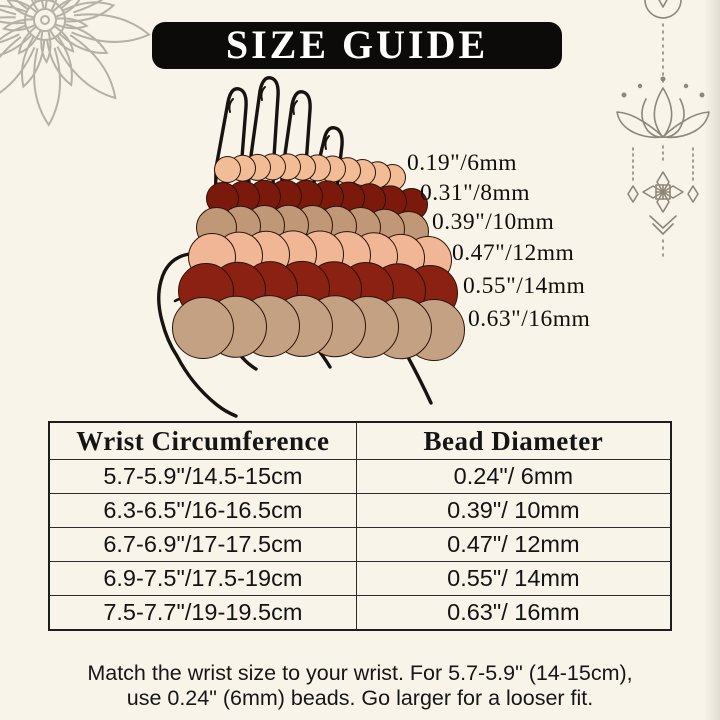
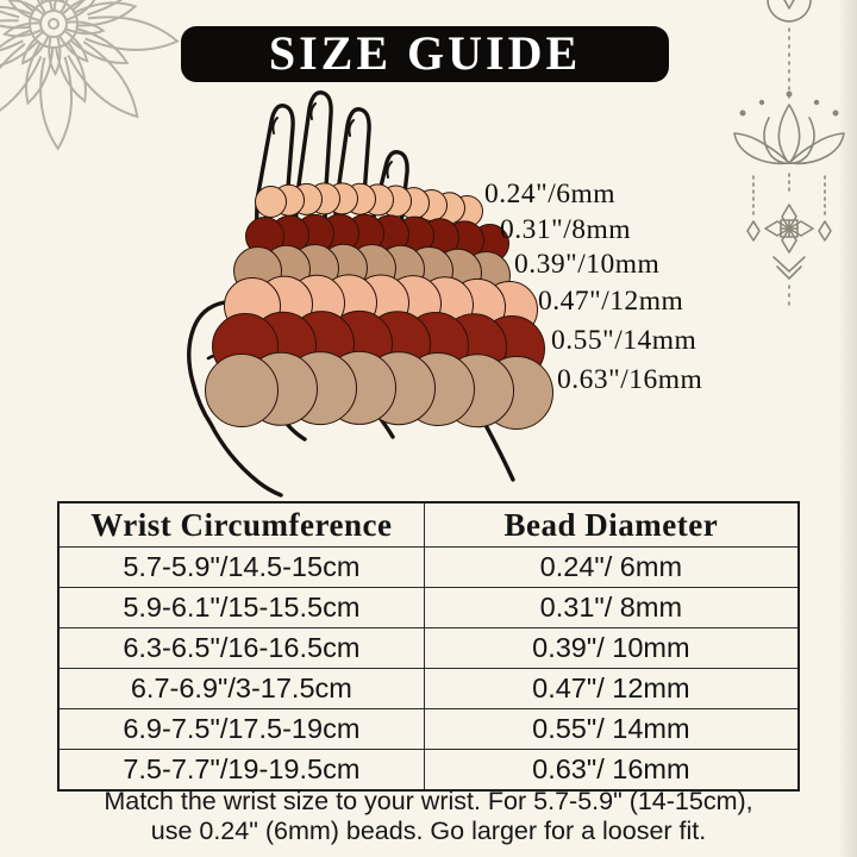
  SIZE GUIDE
- 0.19"/6mm
+ 0.24"/6mm
  0.31"/8mm
  0.39"/10mm
  0.47"/12mm
  0.55"/14mm
  0.63"/16mm
  Wrist Circumference	Bead Diameter
  5.7-5.9"/14.5-15cm	0.24"/ 6mm
+ 5.9-6.1"/15-15.5cm	0.31"/ 8mm
  6.3-6.5"/16-16.5cm	0.39"/ 10mm
- 6.7-6.9"/17-17.5cm	0.47"/ 12mm
+ 6.7-6.9"/3-17.5cm	0.47"/ 12mm
  6.9-7.5"/17.5-19cm	0.55"/ 14mm
  7.5-7.7"/19-19.5cm	0.63"/ 16mm
  Match the wrist size to your wrist. For 5.7-5.9" (14-15cm),
  use 0.24" (6mm) beads. Go larger for a looser fit.
